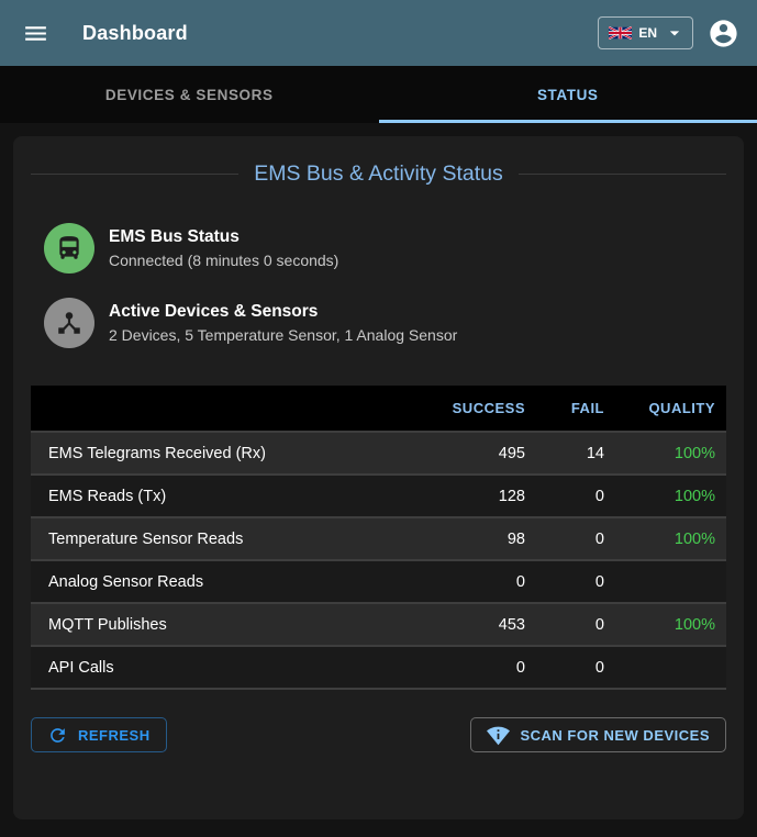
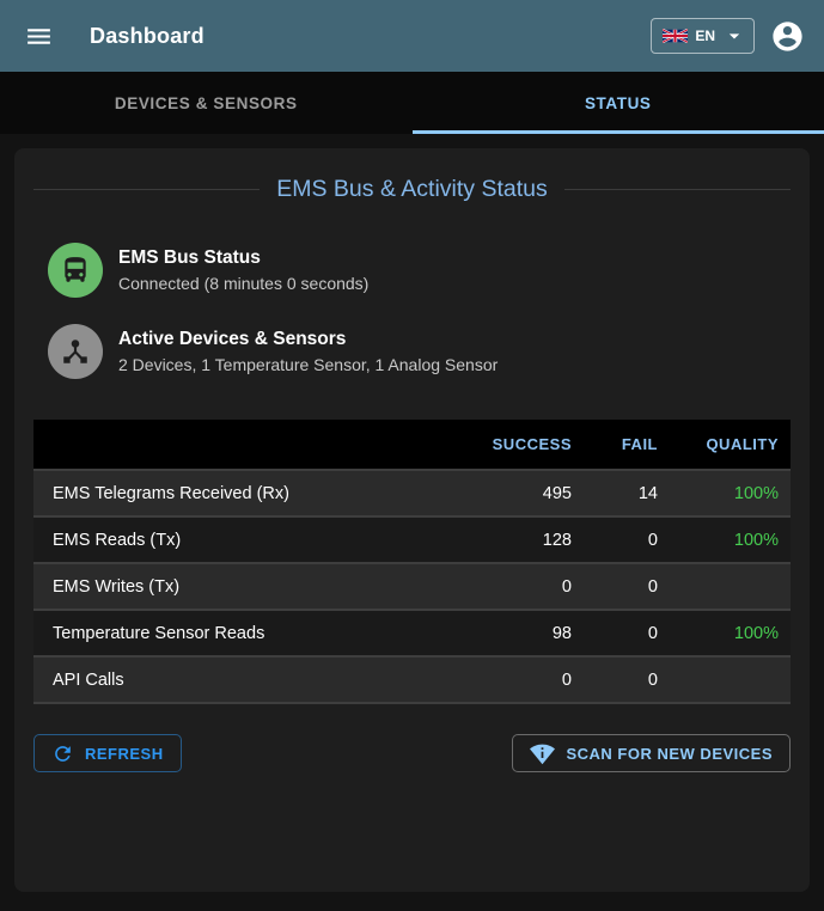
  Dashboard
  EN
  DEVICES & SENSORS
  STATUS
  EMS Bus & Activity Status
  EMS Bus Status
  Connected (8 minutes 0 seconds)
  Active Devices & Sensors
- 2 Devices, 5 Temperature Sensor, 1 Analog Sensor
+ 2 Devices, 1 Temperature Sensor, 1 Analog Sensor
  	SUCCESS	FAIL	QUALITY
  EMS Telegrams Received (Rx)	495	14	100%
  EMS Reads (Tx)	128	0	100%
+ EMS Writes (Tx)	0	0
  Temperature Sensor Reads	98	0	100%
- Analog Sensor Reads	0	0
- MQTT Publishes	453	0	100%
  API Calls	0	0
  REFRESH
  SCAN FOR NEW DEVICES
